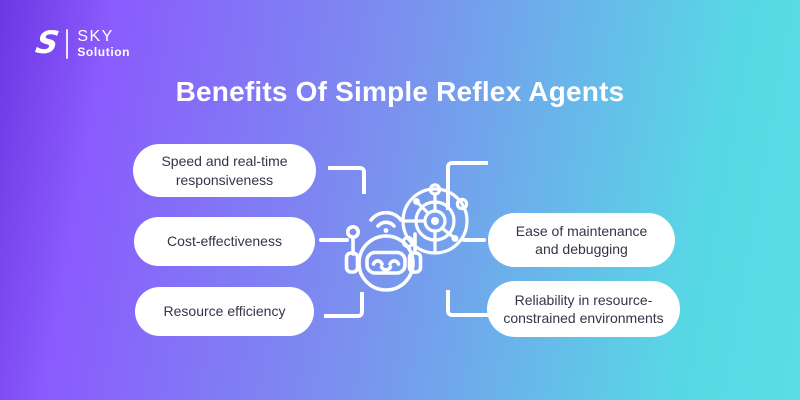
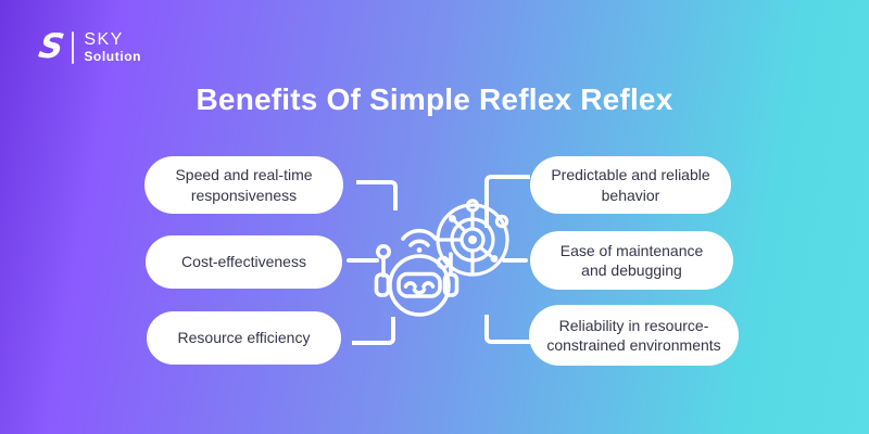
  SKY
  Solution
- Benefits Of Simple Reflex Agents
+ Benefits Of Simple Reflex Reflex
  Speed and real-time
  responsiveness
  Cost-effectiveness
  Resource efficiency
+ Predictable and reliable
+ behavior
  Ease of maintenance
  and debugging
  Reliability in resource-
  constrained environments
